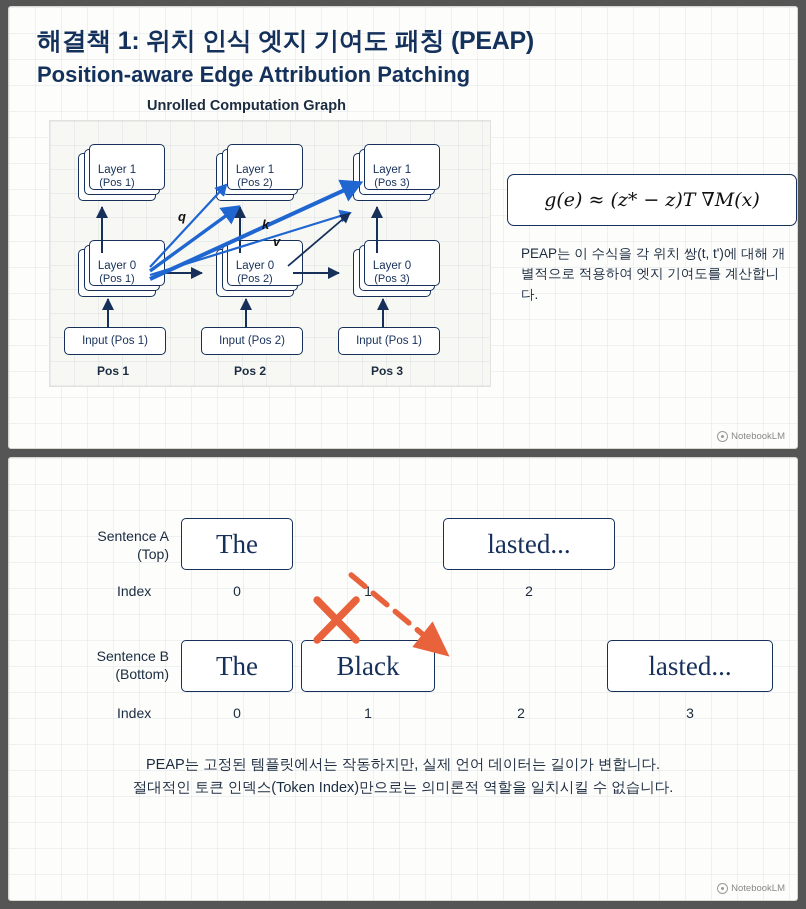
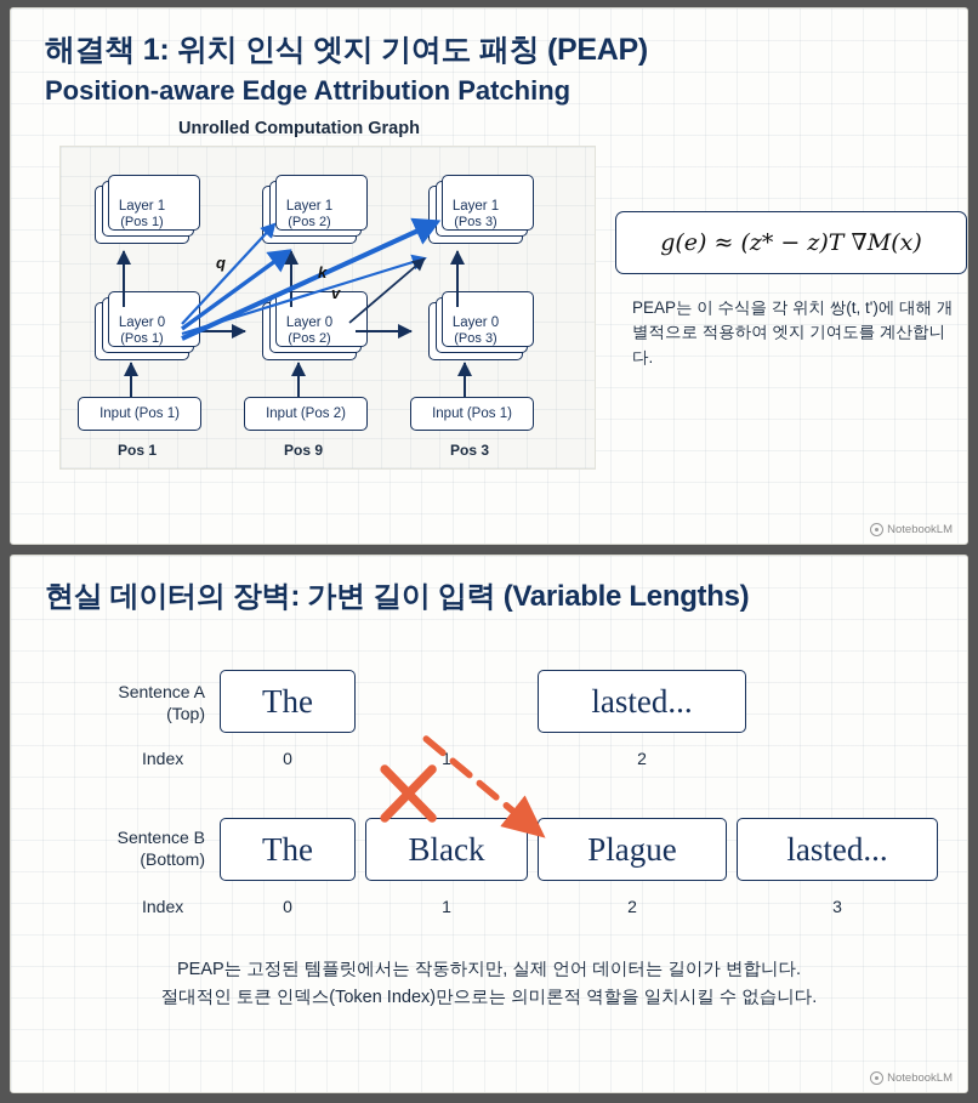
  해결책 1: 위치 인식 엣지 기여도 패칭 (PEAP)
  Position-aware Edge Attribution Patching
  Unrolled Computation Graph
  Layer 1
  (Pos 1)
  Layer 1
  (Pos 2)
  Layer 1
  (Pos 3)
  Layer 0
  (Pos 1)
  Layer 0
  (Pos 2)
  Layer 0
  (Pos 3)
  Input (Pos 1)
  Input (Pos 2)
  Input (Pos 1)
  q
  k
  v
  Pos 1
- Pos 2
+ Pos 9
  Pos 3
  g(e) ≈ (z* − z)T ∇M(x)
  PEAP는 이 수식을 각 위치 쌍(t, t')에 대해 개별적으로 적용하여 엣지 기여도를 계산합니다.
  NotebookLM
+ 현실 데이터의 장벽: 가변 길이 입력 (Variable Lengths)
  Sentence A
  (Top)
  Index
  The
  lasted...
  0
  1
  2
  Sentence B
  (Bottom)
  Index
  The
  Black
+ Plague
  lasted...
  0
  1
  2
  3
  PEAP는 고정된 템플릿에서는 작동하지만, 실제 언어 데이터는 길이가 변합니다.
  절대적인 토큰 인덱스(Token Index)만으로는 의미론적 역할을 일치시킬 수 없습니다.
  NotebookLM
